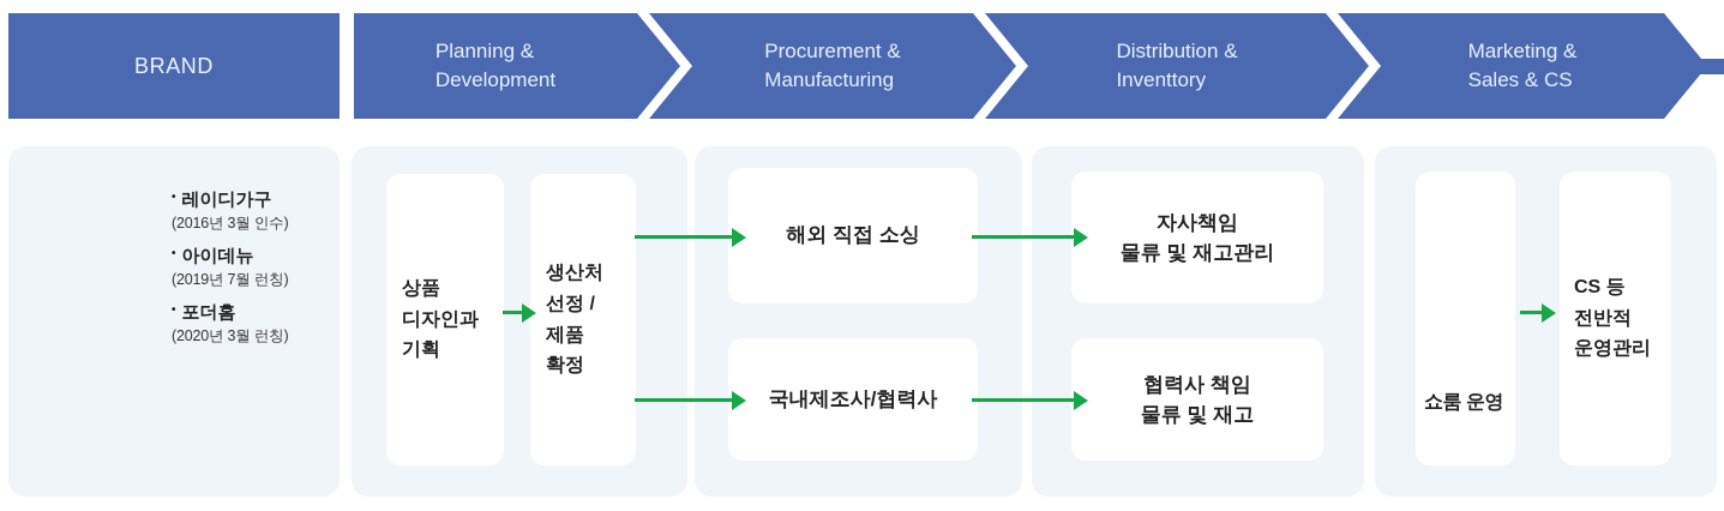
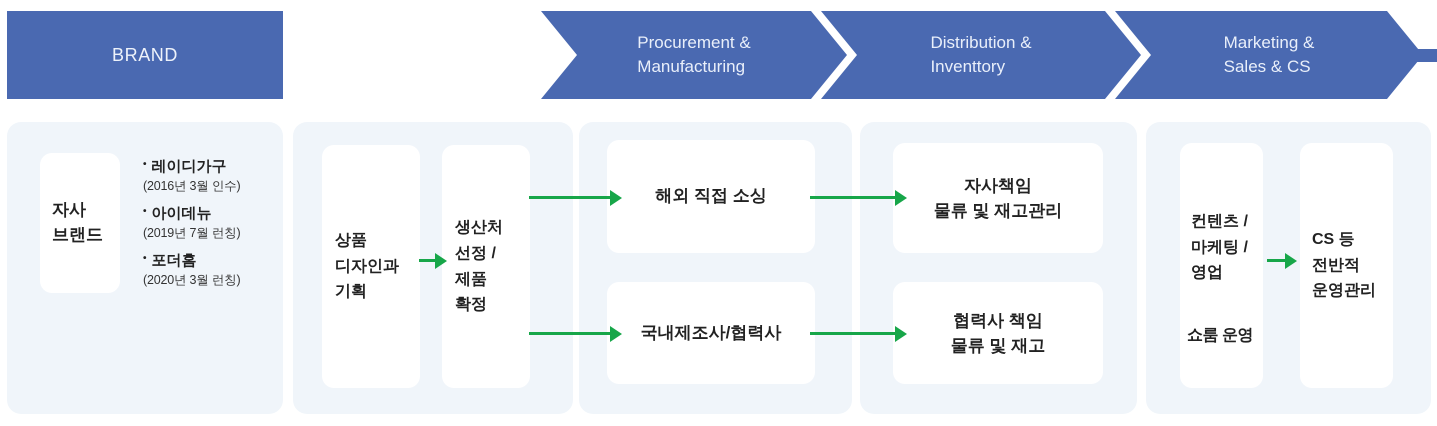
  BRAND
- Planning &
- Development
  Procurement &
  Manufacturing
  Distribution &
  Inventtory
  Marketing &
  Sales & CS
+ 자사
+ 브랜드
  • 레이디가구
  (2016년 3월 인수)
  • 아이데뉴
  (2019년 7월 런칭)
  • 포더홈
  (2020년 3월 런칭)
  상품
  디자인과
  기획
  생산처
  선정 /
  제품
  확정
  해외 직접 소싱
  국내제조사/협력사
  자사책임
  물류 및 재고관리
  협력사 책임
  물류 및 재고
+ 컨텐츠 /
+ 마케팅 /
+ 영업
  쇼룸 운영
  CS 등
  전반적
  운영관리
